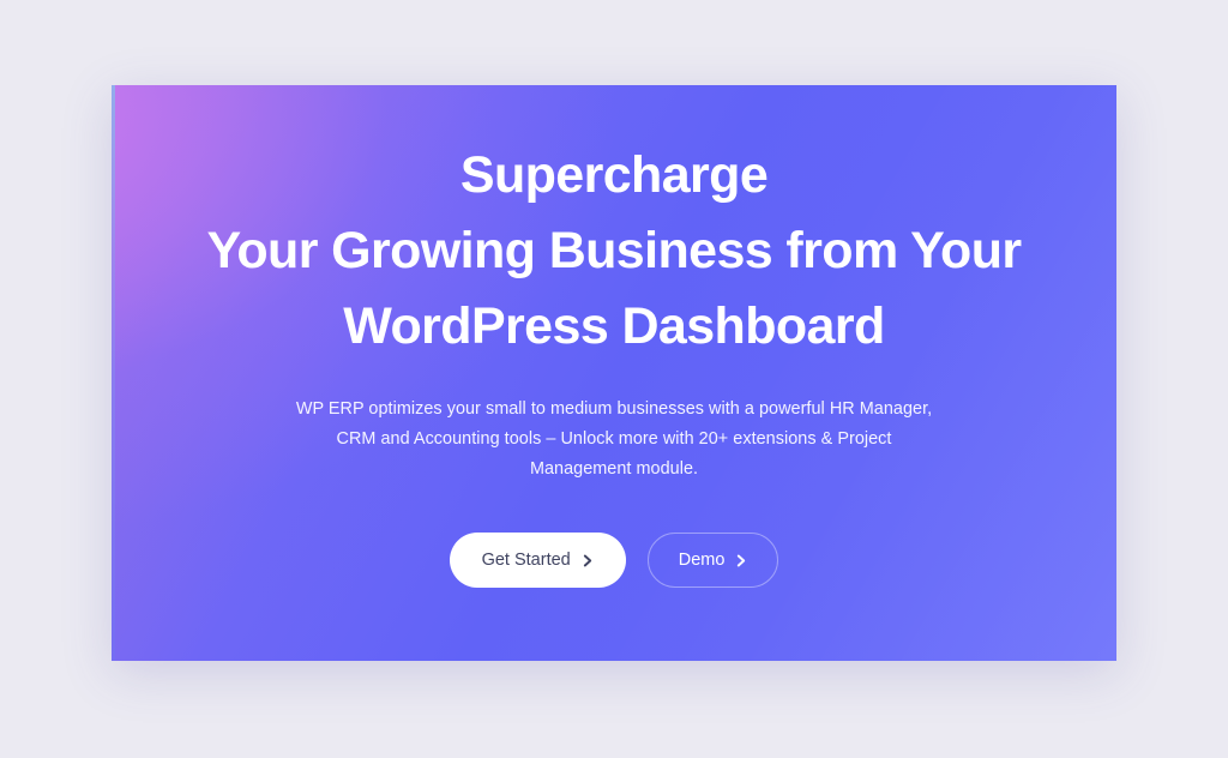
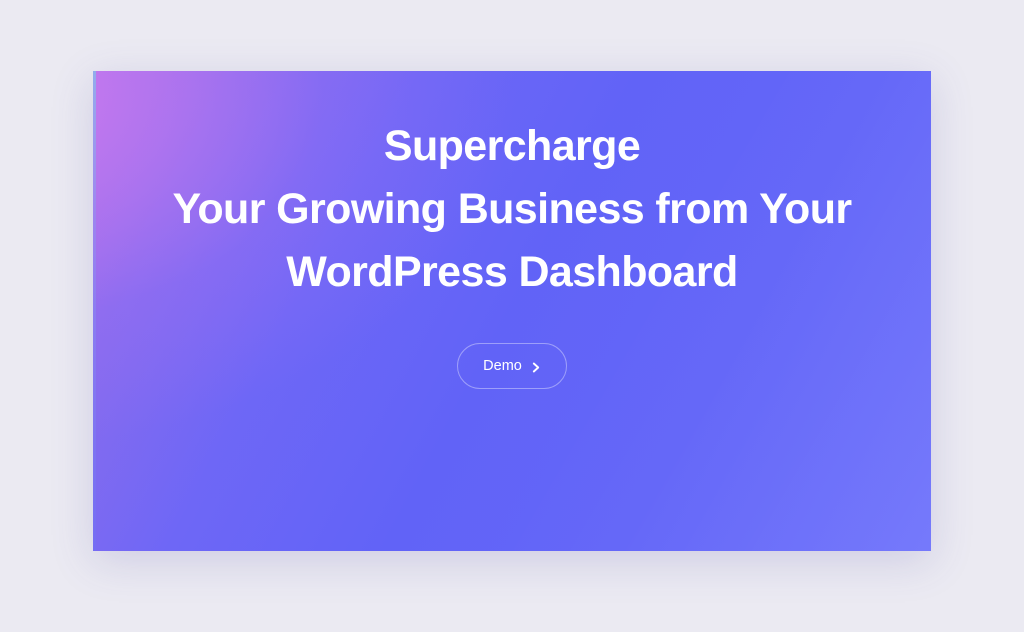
  Supercharge
  Your Growing Business from Your
  WordPress Dashboard
- WP ERP optimizes your small to medium businesses with a powerful HR Manager, CRM and Accounting tools – Unlock more with 20+ extensions & Project Management module.
- Get Started
  Demo
